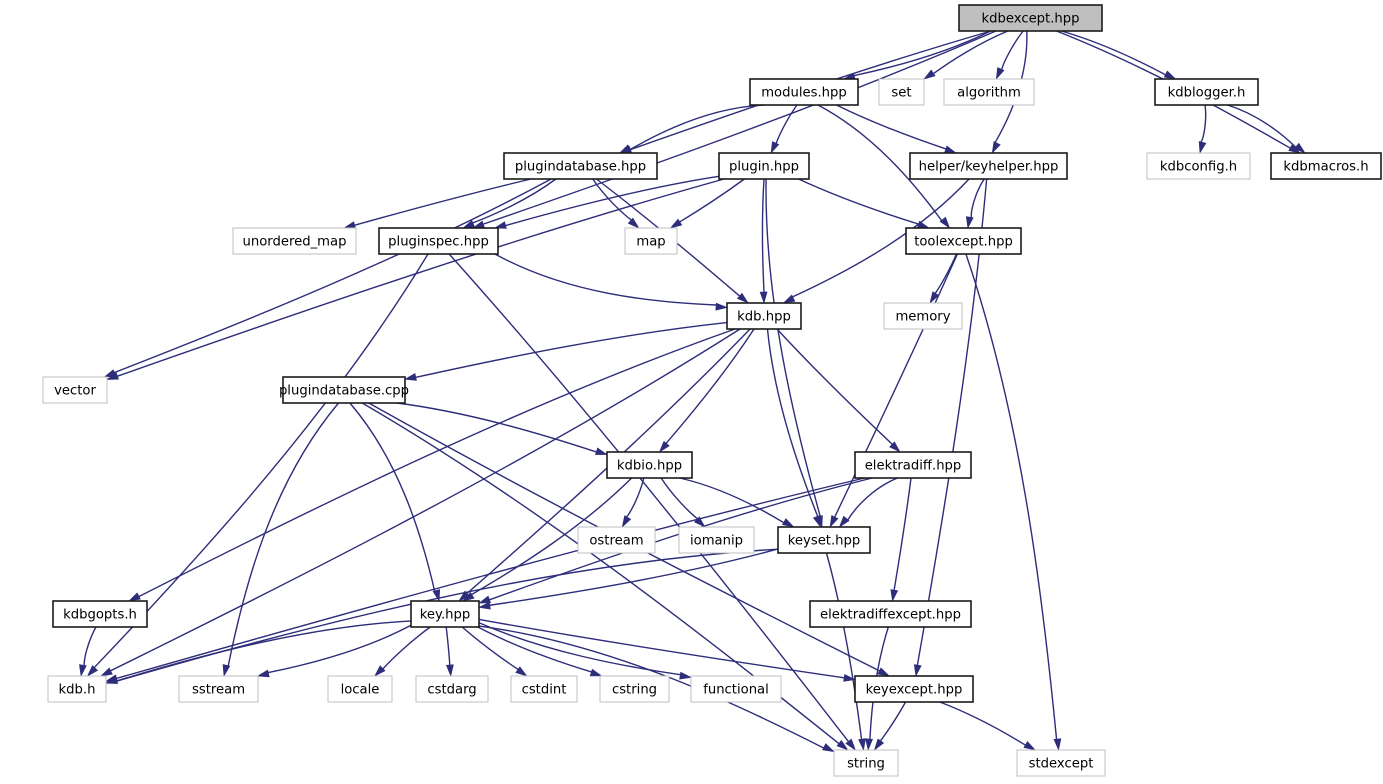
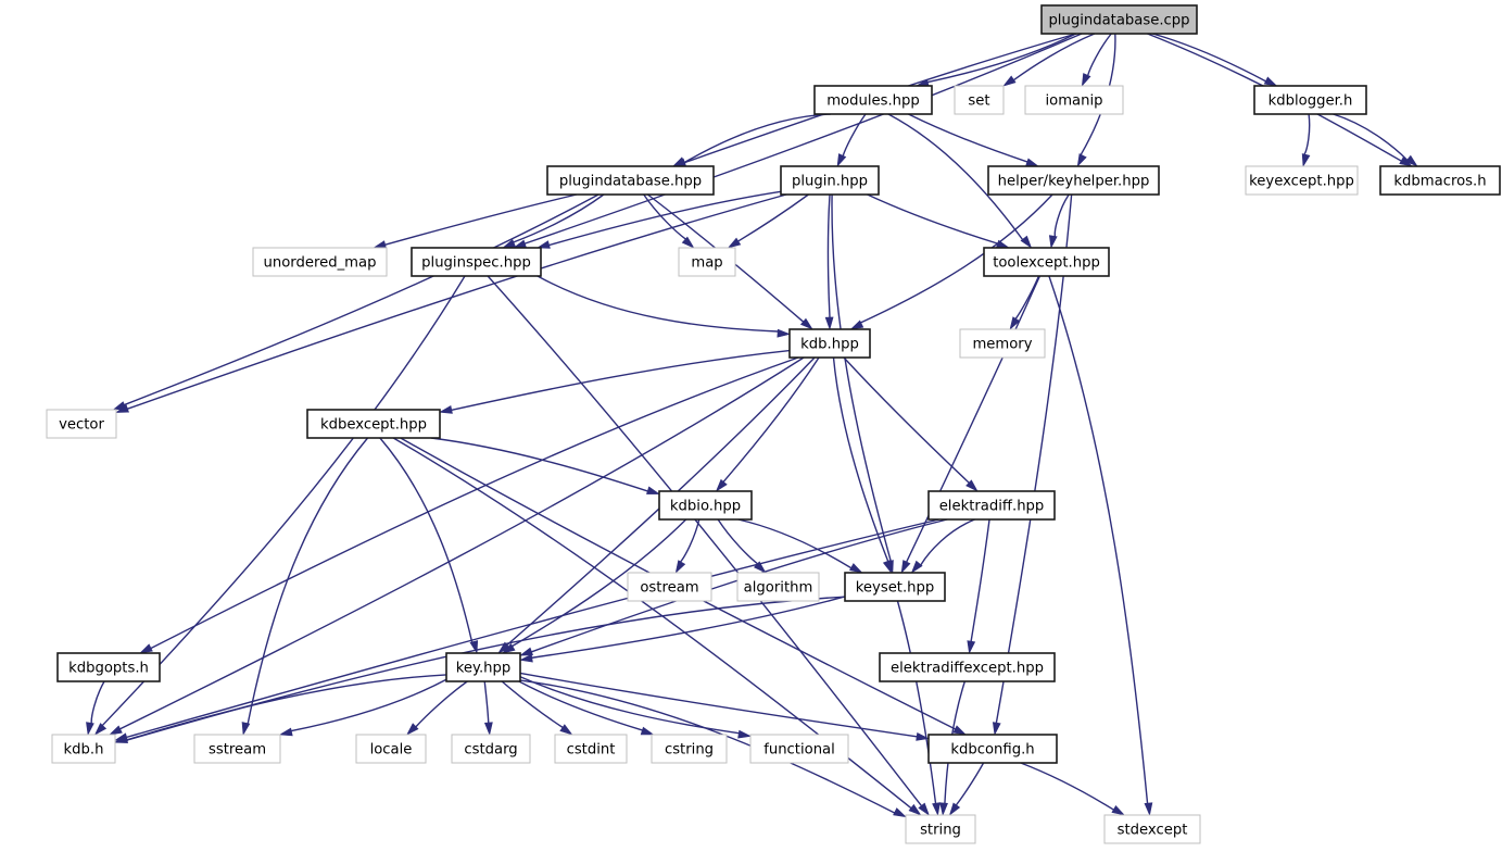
- kdbexcept.hpp
+ plugindatabase.cpp
  modules.hpp
  set
- algorithm
+ iomanip
  kdblogger.h
  plugindatabase.hpp
  plugin.hpp
  helper/keyhelper.hpp
- kdbconfig.h
+ keyexcept.hpp
  kdbmacros.h
  unordered_map
  pluginspec.hpp
  map
  toolexcept.hpp
  kdb.hpp
  memory
  vector
- plugindatabase.cpp
+ kdbexcept.hpp
  kdbio.hpp
  elektradiff.hpp
  ostream
- iomanip
+ algorithm
  keyset.hpp
  kdbgopts.h
  key.hpp
  elektradiffexcept.hpp
  kdb.h
  sstream
  locale
  cstdarg
  cstdint
  cstring
  functional
- keyexcept.hpp
+ kdbconfig.h
  string
  stdexcept
